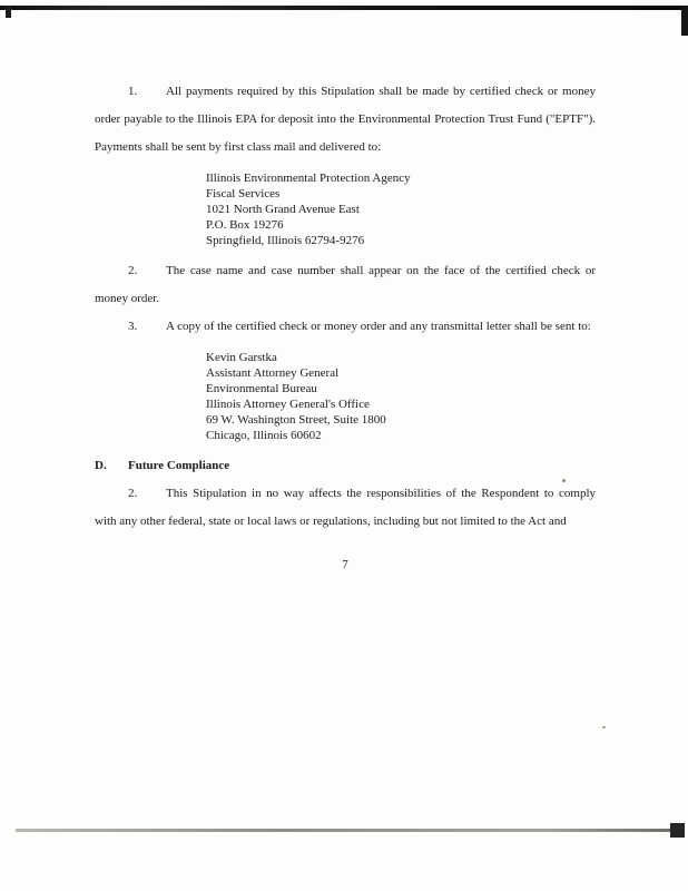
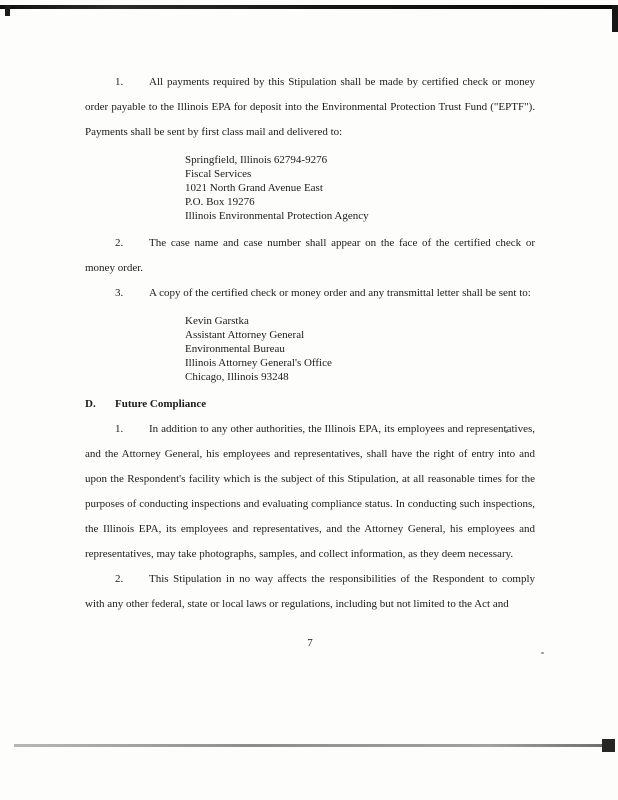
  1. All payments required by this Stipulation shall be made by certified check or money order payable to the Illinois EPA for deposit into the Environmental Protection Trust Fund ("EPTF"). Payments shall be sent by first class mail and delivered to:
- Illinois Environmental Protection Agency
+ Springfield, Illinois 62794-9276
  Fiscal Services
  1021 North Grand Avenue East
  P.O. Box 19276
- Springfield, Illinois 62794-9276
+ Illinois Environmental Protection Agency
  2. The case name and case number shall appear on the face of the certified check or money order.
  3. A copy of the certified check or money order and any transmittal letter shall be sent to:
  Kevin Garstka
  Assistant Attorney General
  Environmental Bureau
  Illinois Attorney General's Office
- 69 W. Washington Street, Suite 1800
- Chicago, Illinois 60602
+ Chicago, Illinois 93248
  D. Future Compliance
+ 1. In addition to any other authorities, the Illinois EPA, its employees and representatives, and the Attorney General, his employees and representatives, shall have the right of entry into and upon the Respondent's facility which is the subject of this Stipulation, at all reasonable times for the purposes of conducting inspections and evaluating compliance status. In conducting such inspections, the Illinois EPA, its employees and representatives, and the Attorney General, his employees and representatives, may take photographs, samples, and collect information, as they deem necessary.
  2. This Stipulation in no way affects the responsibilities of the Respondent to comply with any other federal, state or local laws or regulations, including but not limited to the Act and
  7
